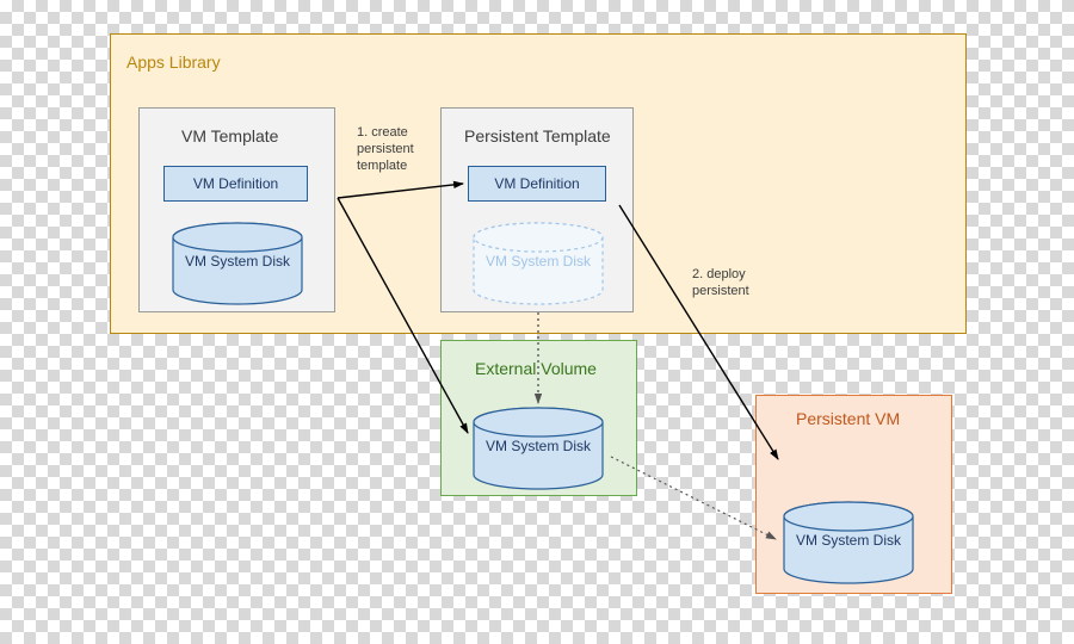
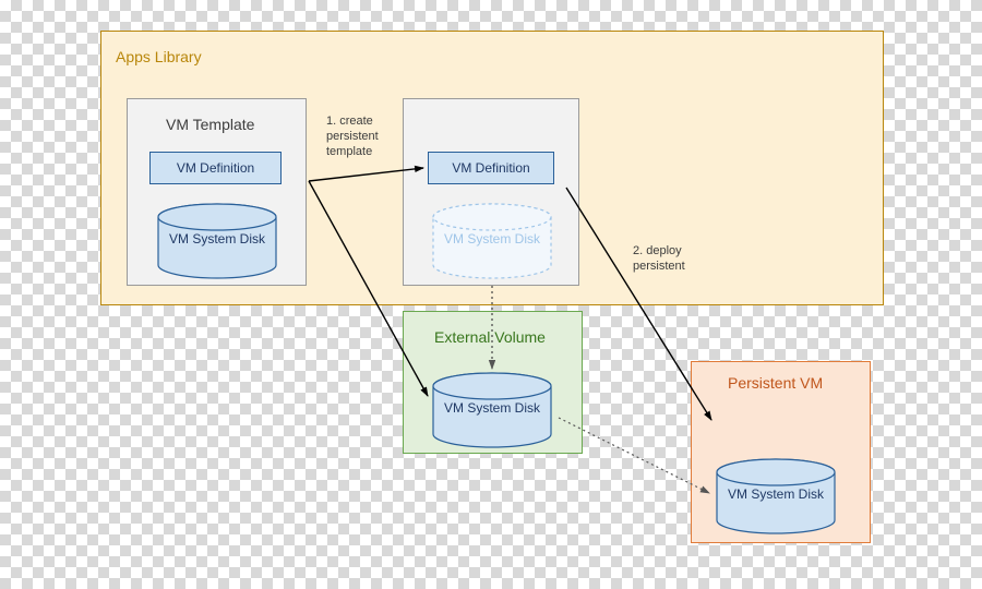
  Apps Library
  VM Template
- Persistent Template
  External Volume
  Persistent VM
  VM Definition
  VM Definition
  VM System Disk
  VM System Disk
  VM System Disk
  VM System Disk
  1. create
  persistent
  template
  2. deploy
  persistent
